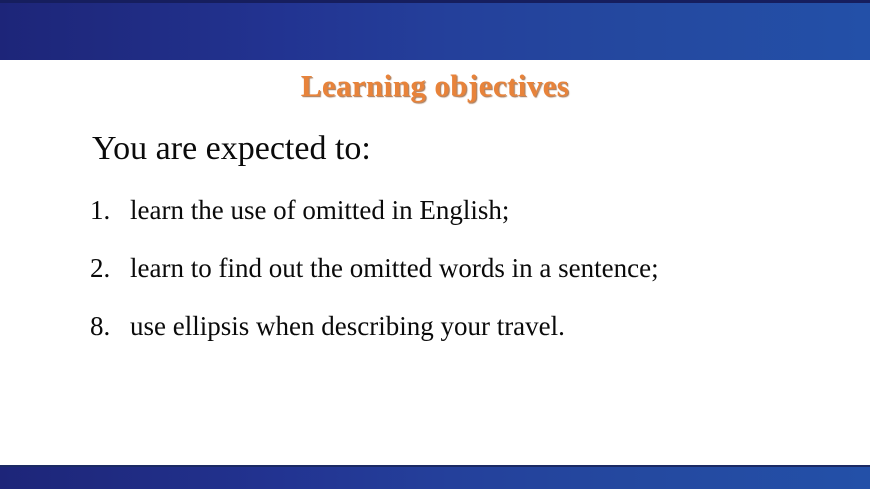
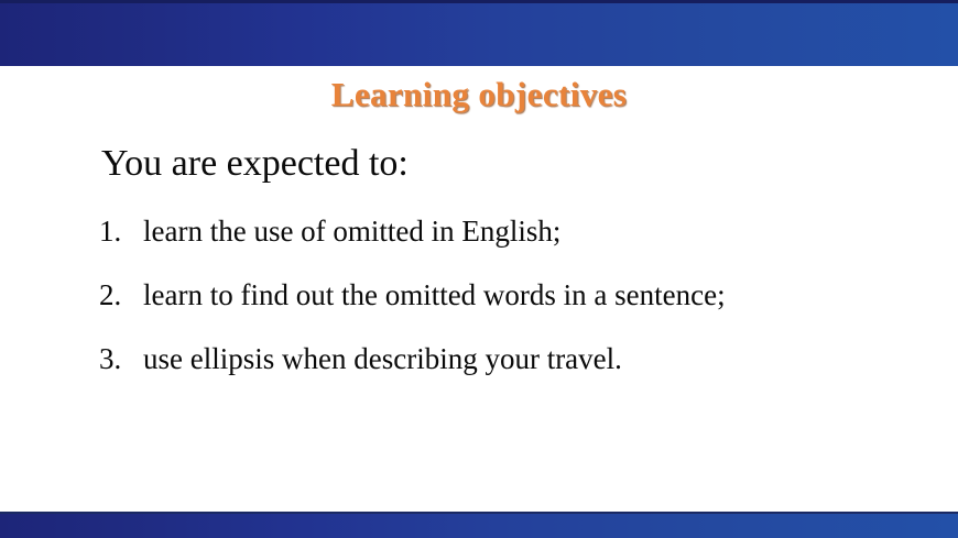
  Learning objectives
  You are expected to:
  1.
  learn the use of omitted in English;
  2.
  learn to find out the omitted words in a sentence;
- 8.
+ 3.
  use ellipsis when describing your travel.
